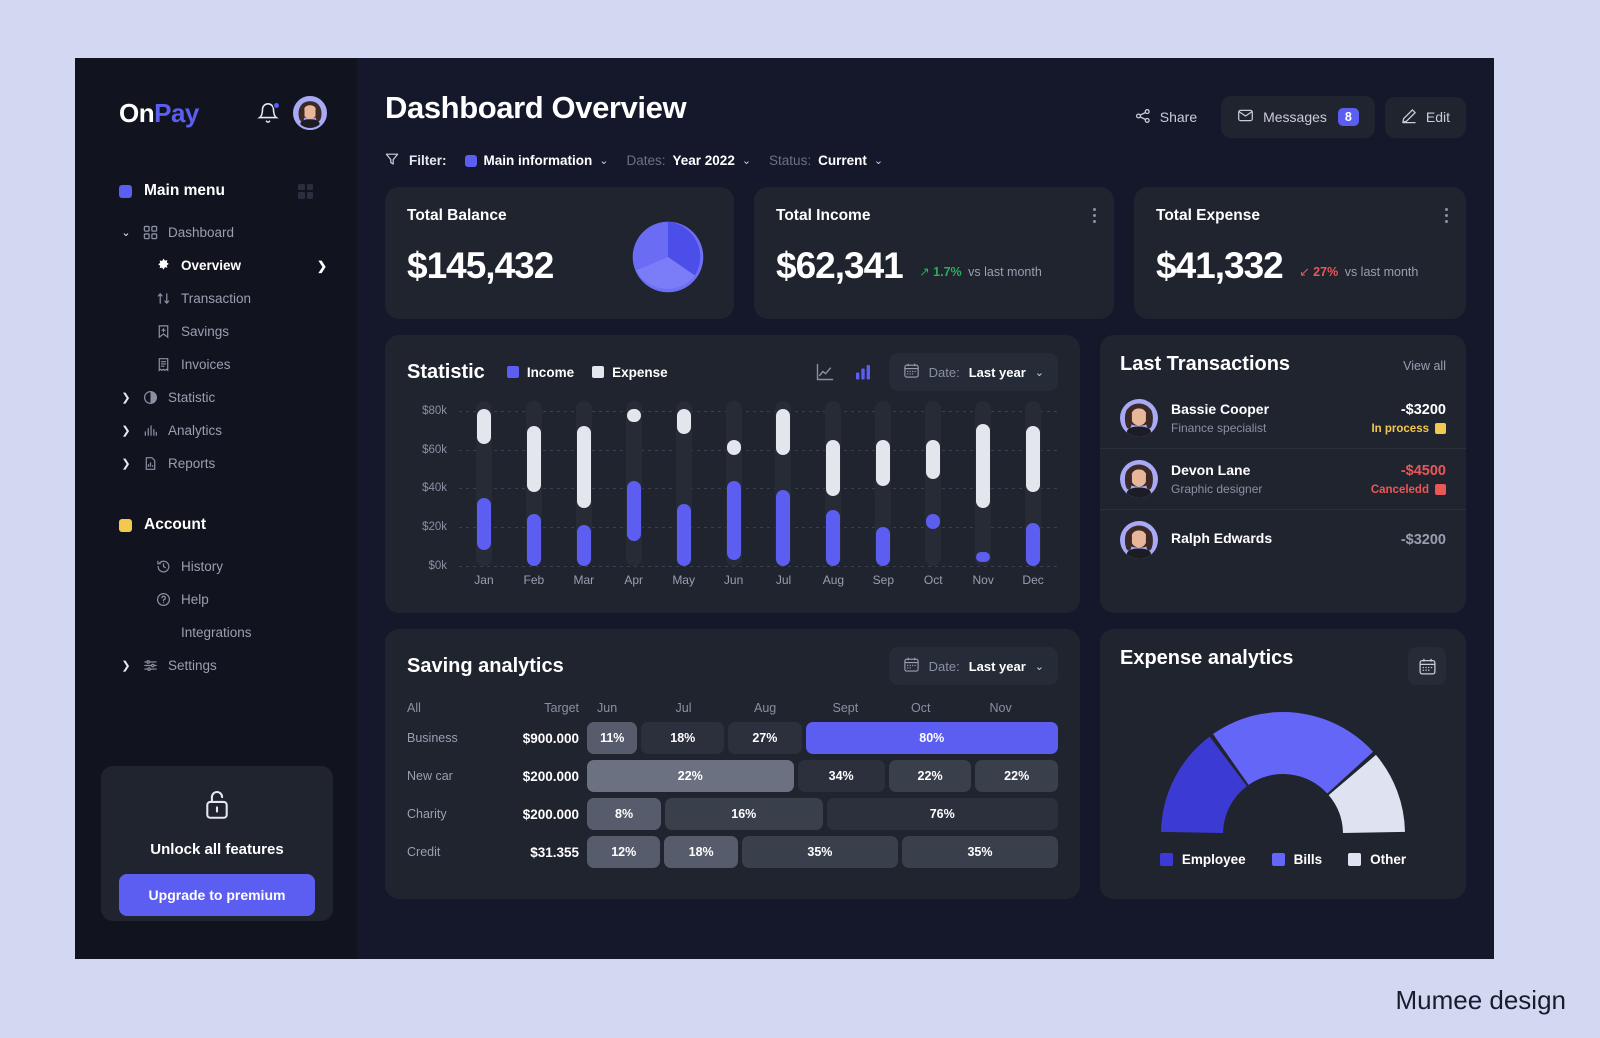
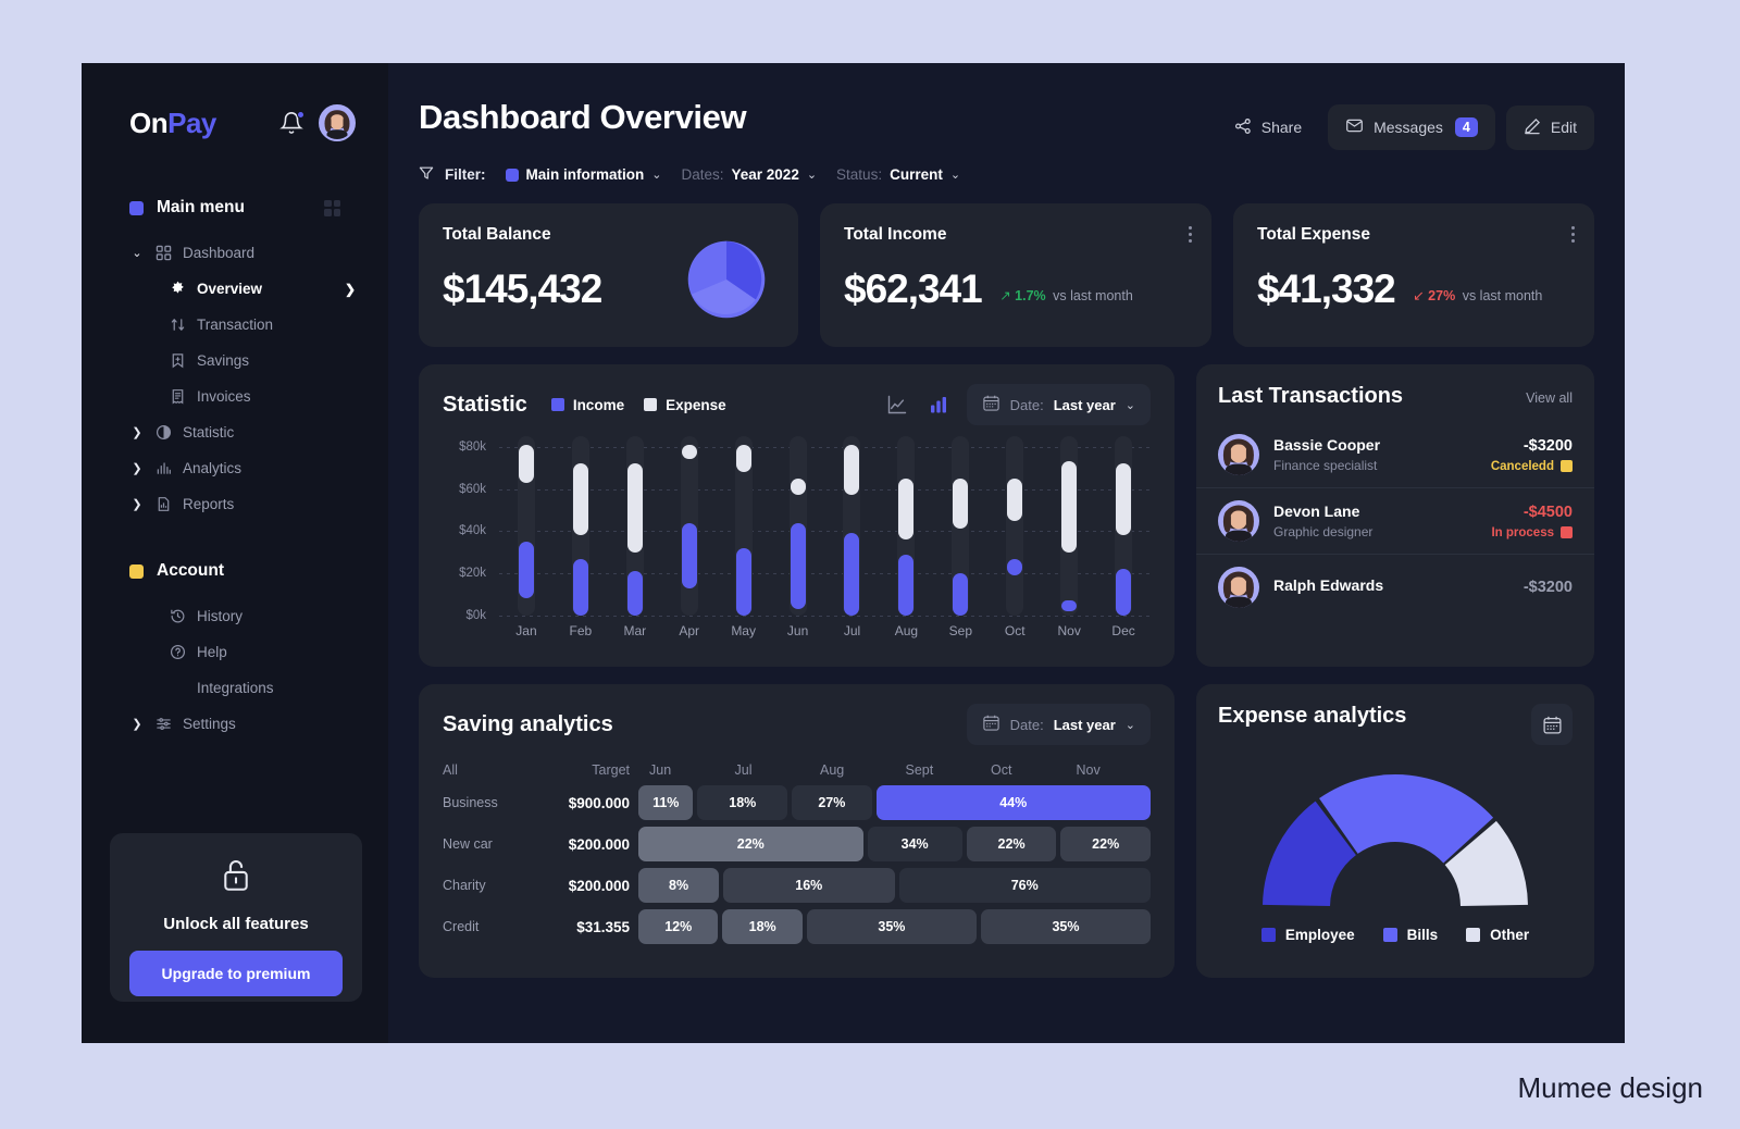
  OnPay
  Main menu
  ⌄
  Dashboard
  Overview
  ❯
  Transaction
  Savings
  Invoices
  ❯
  Statistic
  ❯
  Analytics
  ❯
  Reports
  Account
  History
  Help
  Integrations
  ❯
  Settings
  Unlock all features
  Upgrade to premium
  Dashboard Overview
  Share
  Messages
- 8
+ 4
  Edit
  Filter:
  Main information
  ⌄
  Dates:
  Year 2022
  ⌄
  Status:
  Current
  ⌄
  Total Balance
  $145,432
  Total Income
  $62,341 ↗ 1.7% vs last month
  Total Expense
  $41,332 ↙ 27% vs last month
  Statistic
  Income
  Expense
  Date:
  Last year
  ⌄
  $0k
  $20k
  $40k
  $60k
  $80k
  Jan
  Feb
  Mar
  Apr
  May
  Jun
  Jul
  Aug
  Sep
  Oct
  Nov
  Dec
  Last Transactions
  View all
  Bassie Cooper
  Finance specialist
  -$3200
- In process
+ Canceledd
  Devon Lane
  Graphic designer
  -$4500
- Canceledd
+ In process
  Ralph Edwards
  -$3200
  Saving analytics
  Date:
  Last year
  ⌄
  All
  Target
  Jun
  Jul
  Aug
  Sept
  Oct
  Nov
  Business
  $900.000
  11%
  18%
  27%
- 80%
+ 44%
  New car
  $200.000
  22%
  34%
  22%
  22%
  Charity
  $200.000
  8%
  16%
  76%
  Credit
  $31.355
  12%
  18%
  35%
  35%
  Expense analytics
  Employee
  Bills
  Other
  Mumee design
